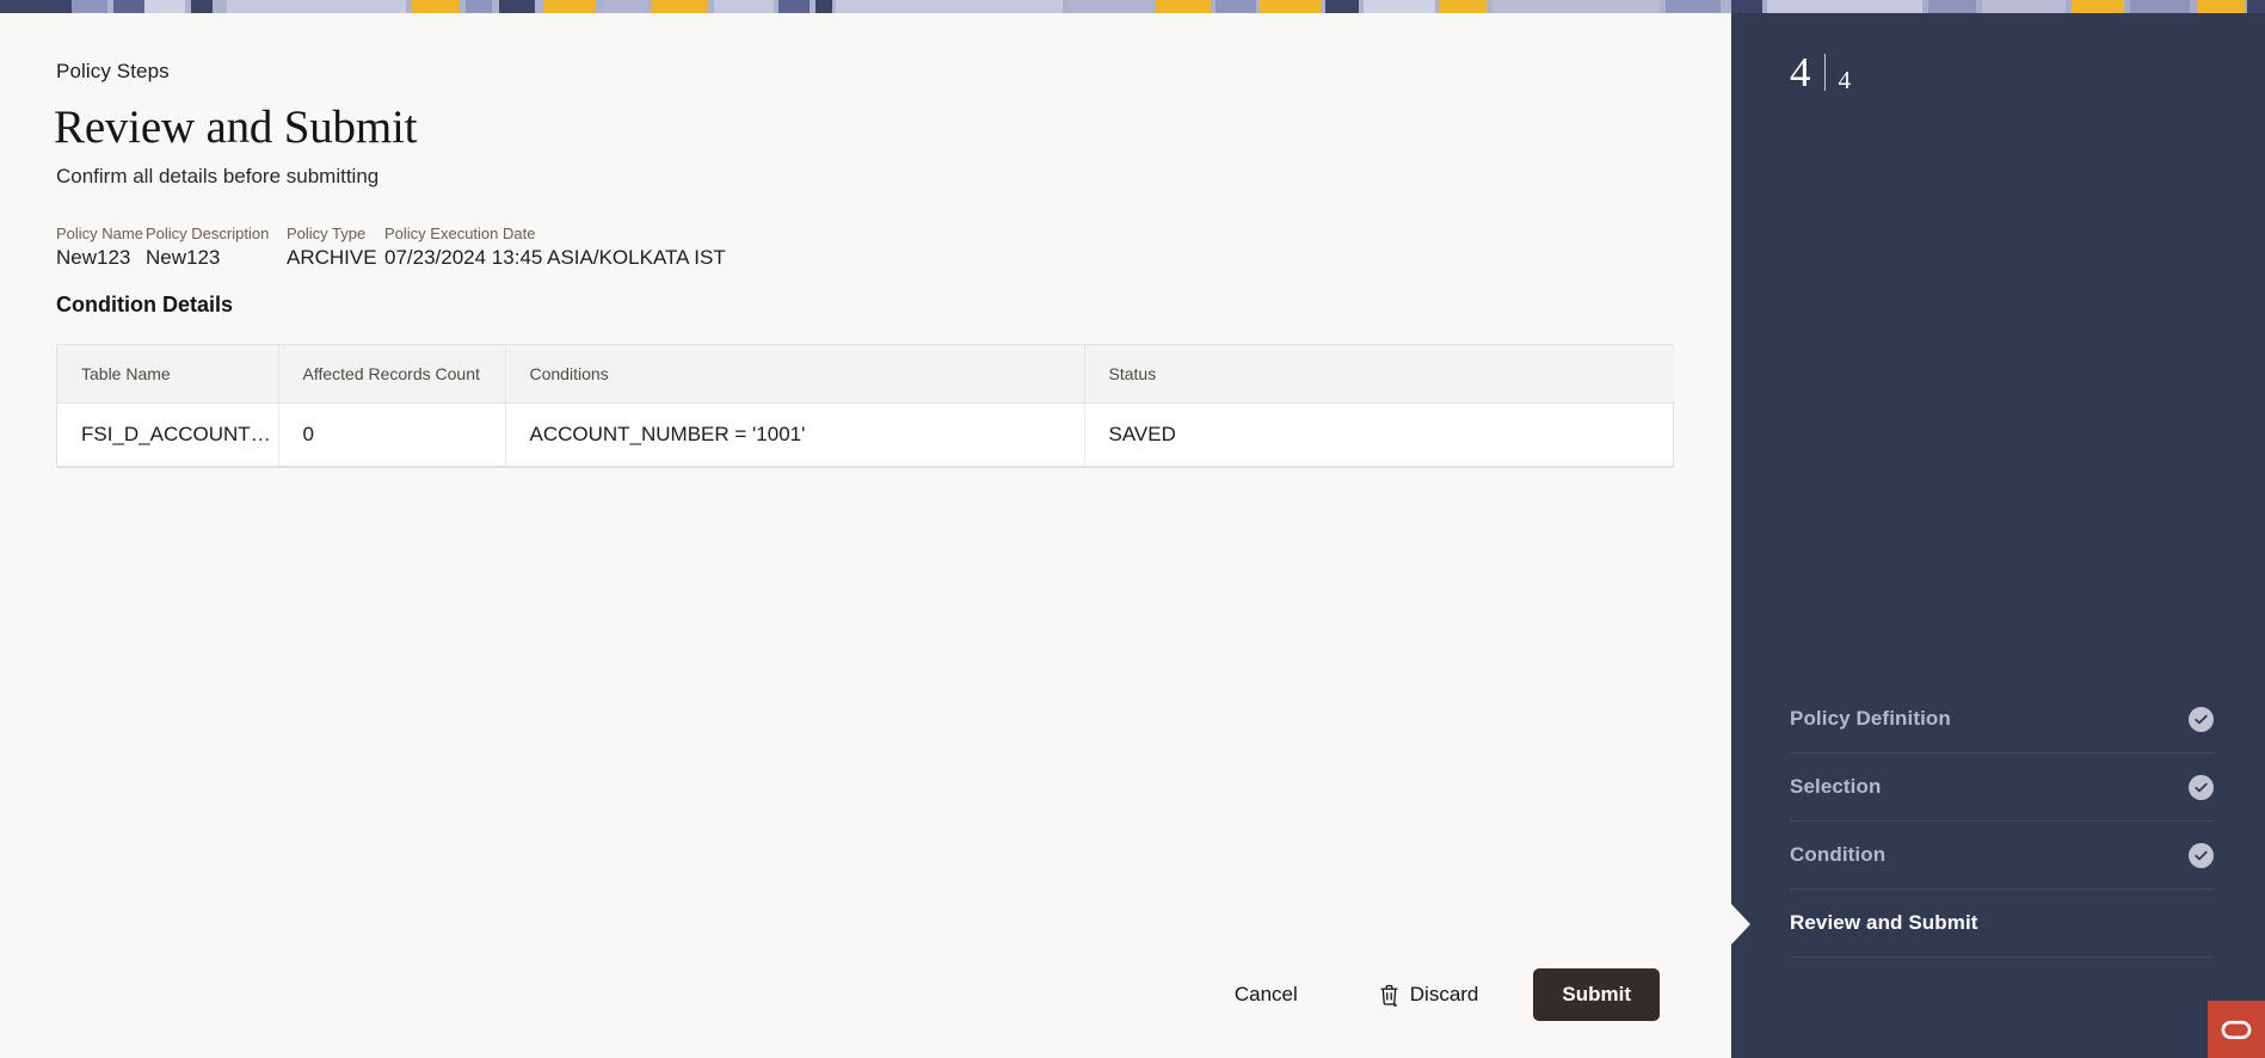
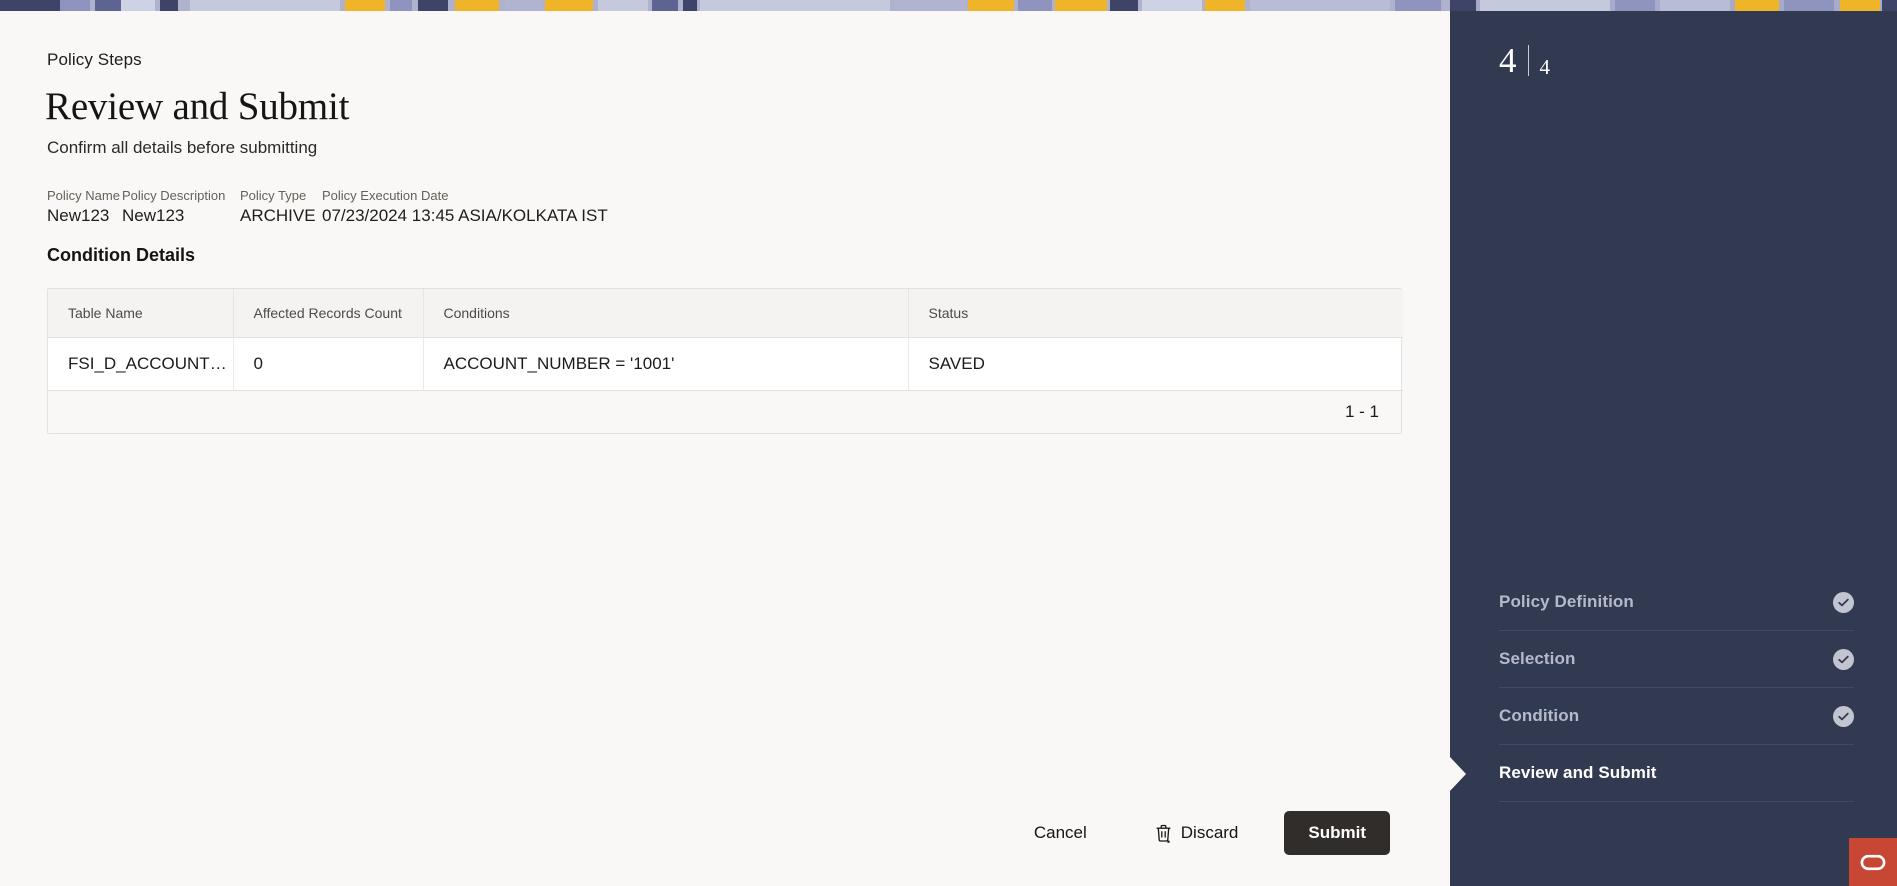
  Policy Steps
  Review and Submit
  Confirm all details before submitting
  Policy Name
  New123
  Policy Description
  New123
  Policy Type
  ARCHIVE
  Policy Execution Date
  07/23/2024 13:45 ASIA/KOLKATA IST
  Condition Details
  Table Name	Affected Records Count	Conditions	Status
  FSI_D_ACCOUNT_...	0	ACCOUNT_NUMBER = '1001'	SAVED
+ 1 - 1
  Cancel
  Discard
  Submit
  4
  4
  Policy Definition
  Selection
  Condition
  Review and Submit
